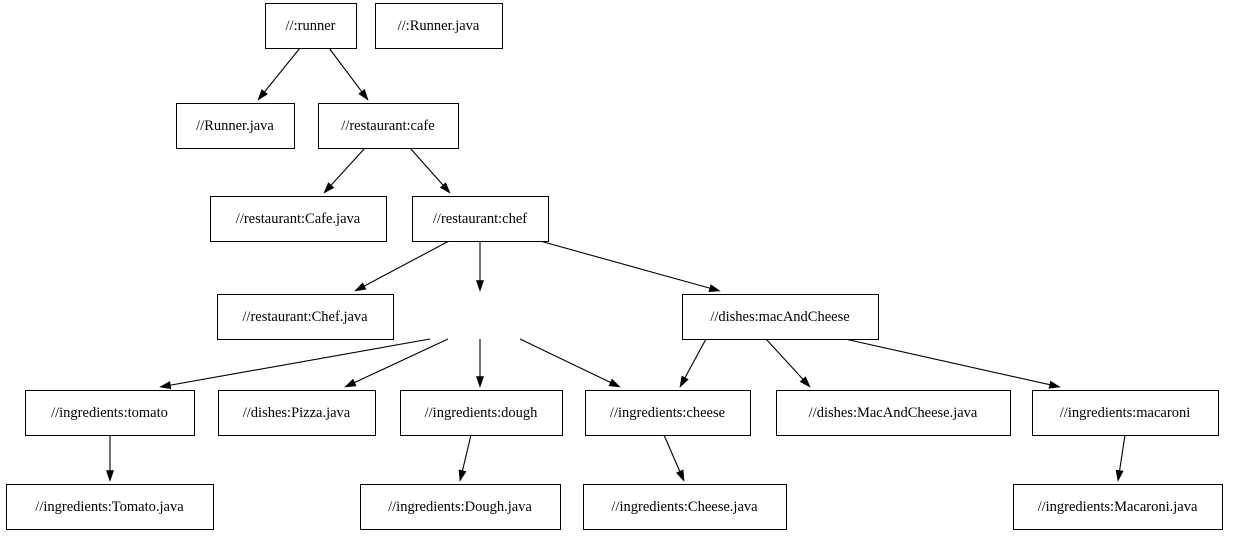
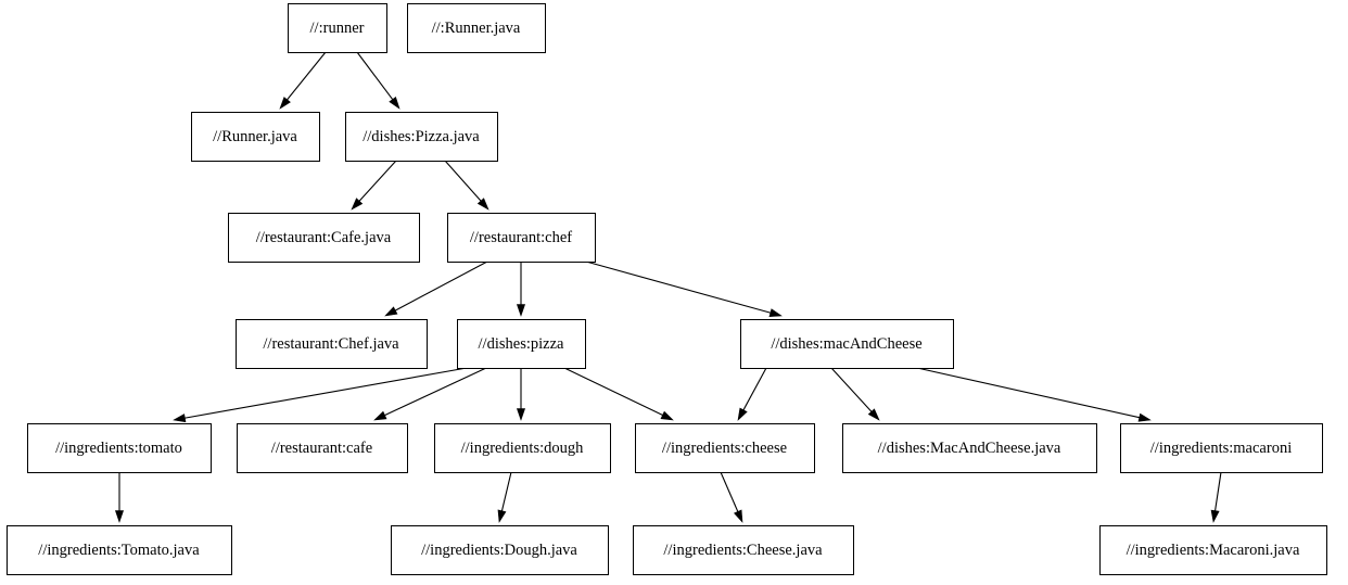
  //:runner
  //:Runner.java
  //Runner.java
- //restaurant:cafe
+ //dishes:Pizza.java
  //restaurant:Cafe.java
  //restaurant:chef
  //restaurant:Chef.java
+ //dishes:pizza
  //dishes:macAndCheese
  //ingredients:tomato
- //dishes:Pizza.java
+ //restaurant:cafe
  //ingredients:dough
  //ingredients:cheese
  //dishes:MacAndCheese.java
  //ingredients:macaroni
  //ingredients:Tomato.java
  //ingredients:Dough.java
  //ingredients:Cheese.java
  //ingredients:Macaroni.java
